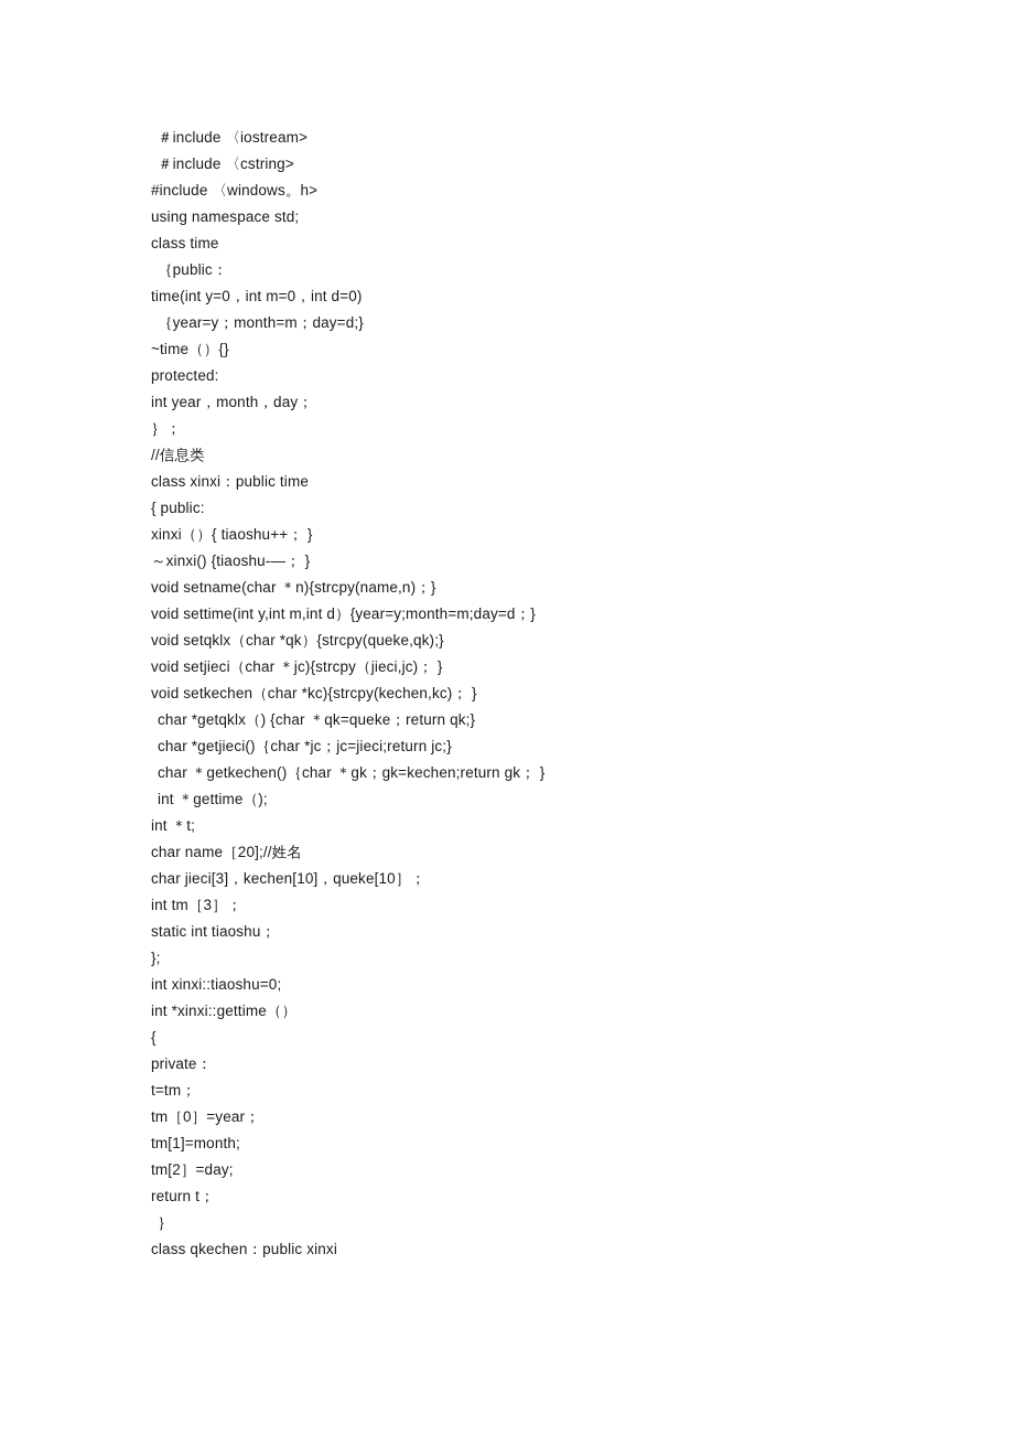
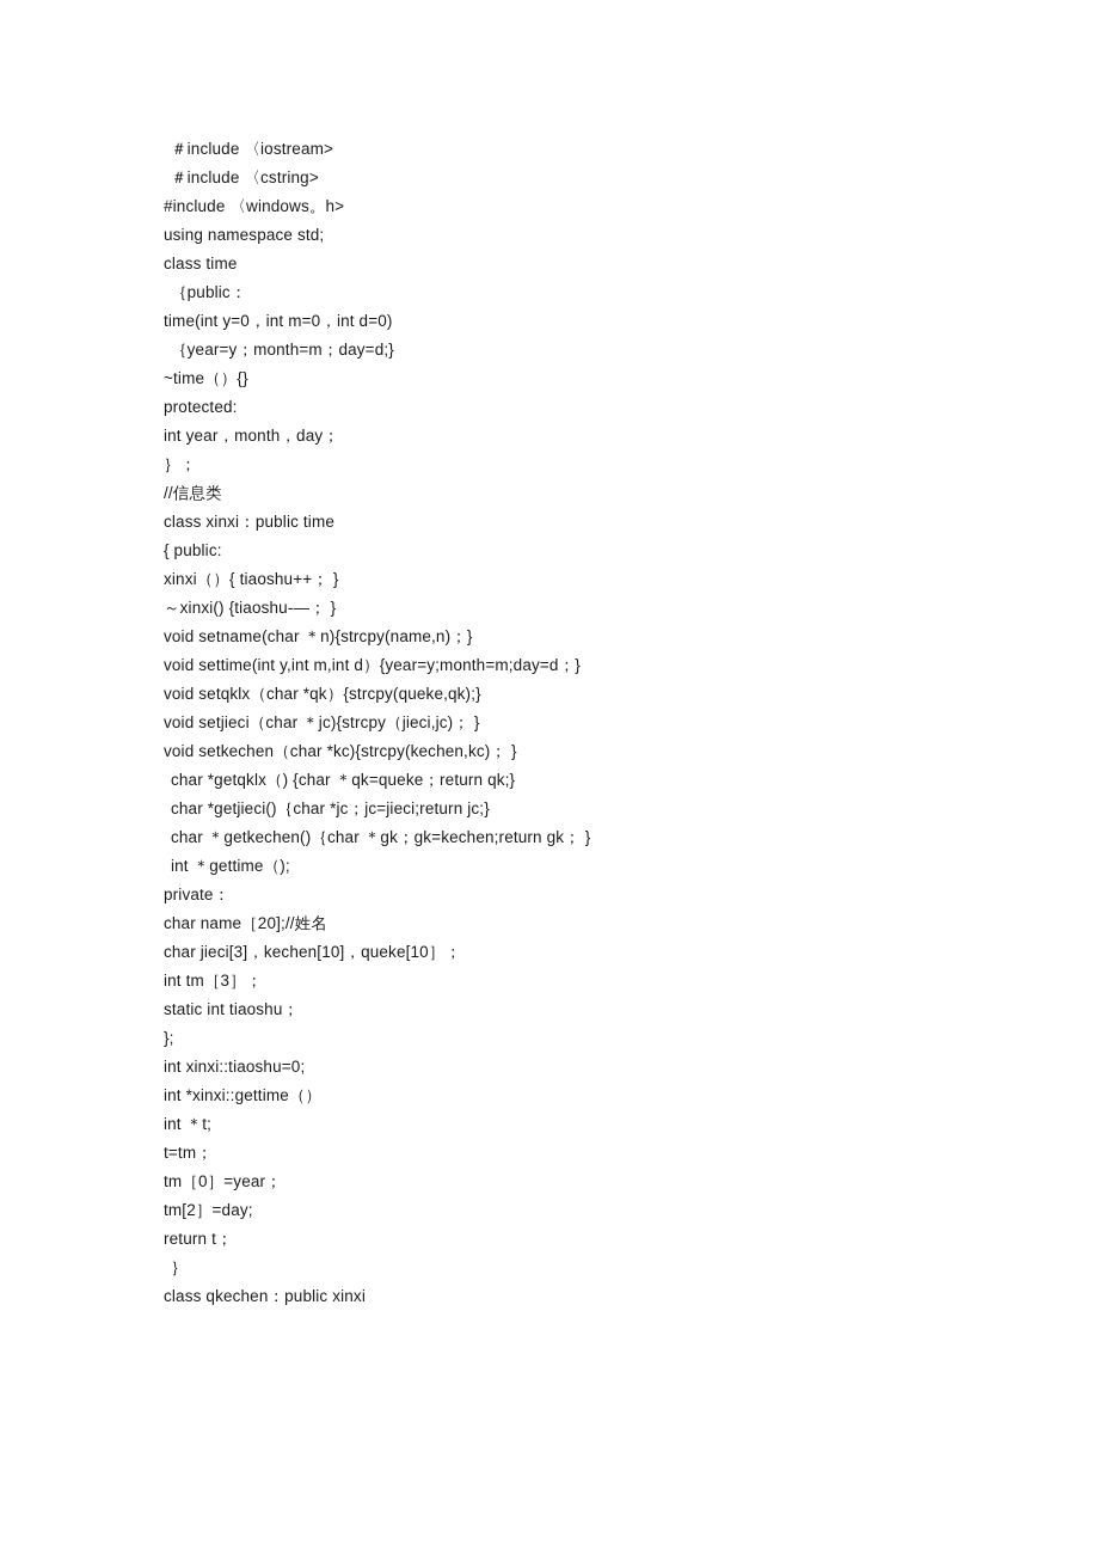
  ＃include 〈iostream>
  ＃include 〈cstring>
  #include 〈windows。h>
  using namespace std;
  class time
  ｛public：
  time(int y=0，int m=0，int d=0)
  ｛year=y；month=m；day=d;}
  ~time（）{}
  protected:
  int year，month，day；
  ｝；
  //信息类
  class xinxi：public time
  { public:
  xinxi（）{ tiaoshu++； }
  ～xinxi() {tiaoshu-—； }
  void setname(char ＊n){strcpy(name,n)；}
  void settime(int y,int m,int d）{year=y;month=m;day=d；}
  void setqklx（char *qk）{strcpy(queke,qk);}
  void setjieci（char ＊jc){strcpy（jieci,jc)； }
  void setkechen（char *kc){strcpy(kechen,kc)； }
  char *getqklx（) {char ＊qk=queke；return qk;}
  char *getjieci()｛char *jc；jc=jieci;return jc;}
  char ＊getkechen()｛char ＊gk；gk=kechen;return gk； }
  int ＊gettime（);
- int ＊t;
+ private：
  char name［20];//姓名
  char jieci[3]，kechen[10]，queke[10］；
  int tm［3］；
  static int tiaoshu；
  };
  int xinxi::tiaoshu=0;
  int *xinxi::gettime（）
- {
- private：
+ int ＊t;
  t=tm；
  tm［0］=year；
- tm[1]=month;
  tm[2］=day;
  return t；
  ｝
  class qkechen：public xinxi
